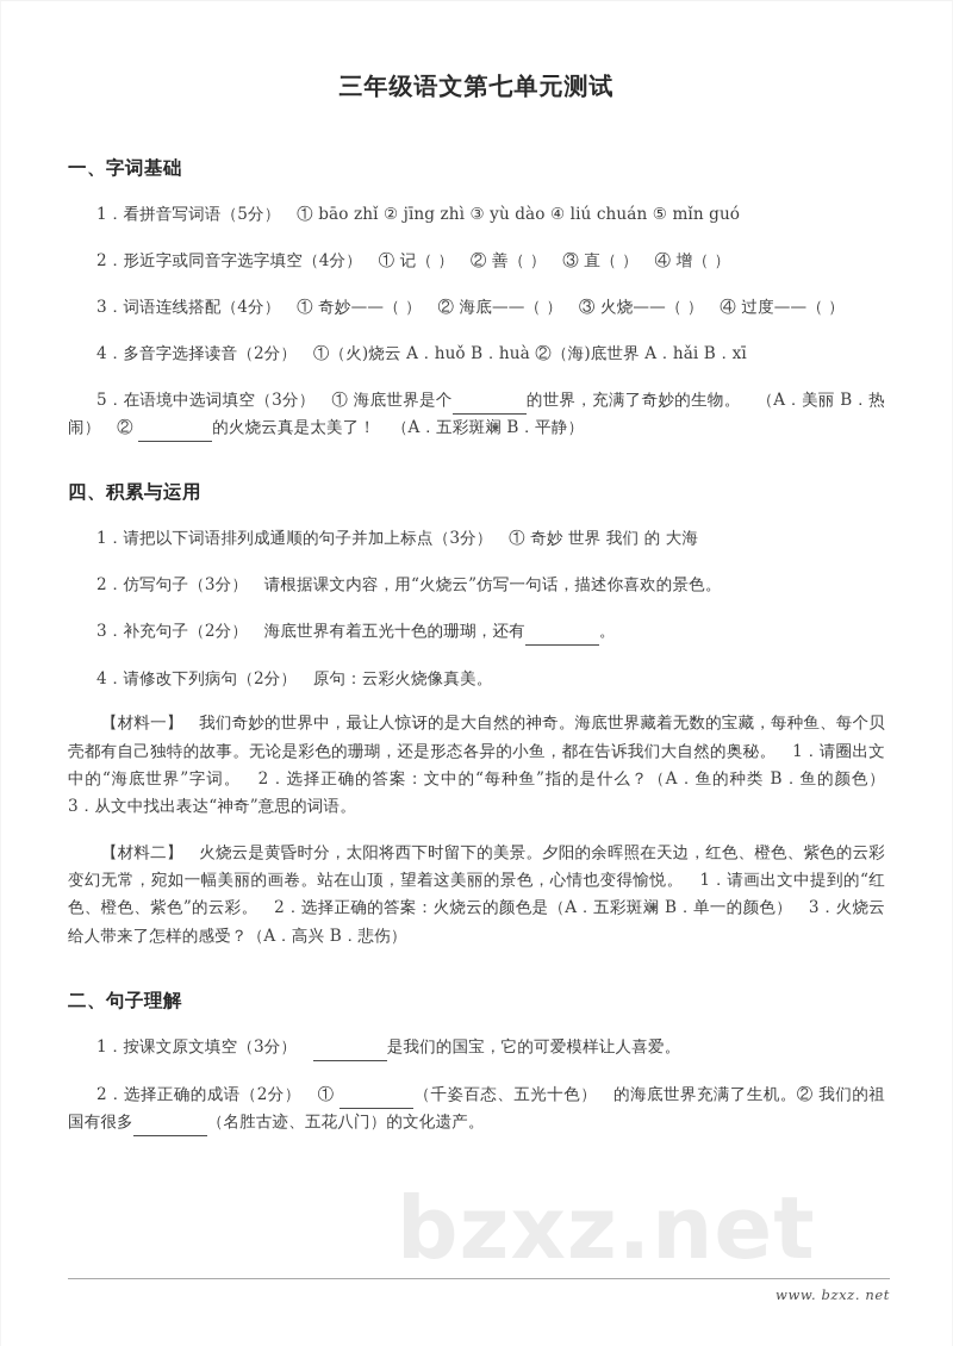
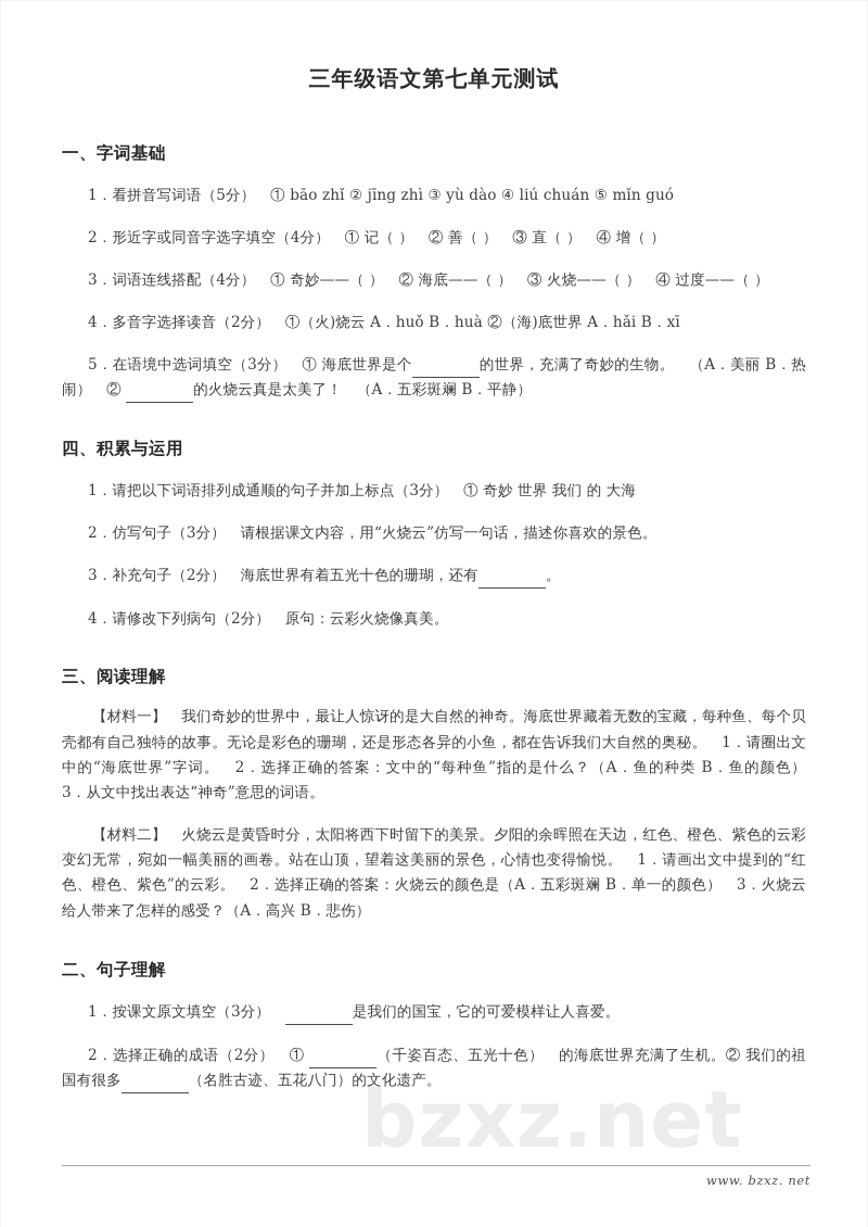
  bzxz.net
  三年级语文第七单元测试
  一、字词基础
  1．看拼音写词语（5分） ① bāo zhǐ ② jīng zhì ③ yù dào ④ liú chuán ⑤ mǐn guó
  2．形近字或同音字选字填空（4分） ① 记（ ） ② 善（ ） ③ 直（ ） ④ 增（ ）
  3．词语连线搭配（4分） ① 奇妙——（ ） ② 海底——（ ） ③ 火烧——（ ） ④ 过度——（ ）
  4．多音字选择读音（2分） ①（火)烧云 A．huǒ B．huà ②（海)底世界 A．hǎi B．xī
  5．在语境中选词填空（3分） ① 海底世界是个 的世界，充满了奇妙的生物。 （A．美丽 B．热闹） ② 的火烧云真是太美了！ （A．五彩斑斓 B．平静）
  四、积累与运用
  1．请把以下词语排列成通顺的句子并加上标点（3分） ① 奇妙 世界 我们 的 大海
  2．仿写句子（3分） 请根据课文内容，用“火烧云”仿写一句话，描述你喜欢的景色。
  3．补充句子（2分） 海底世界有着五光十色的珊瑚，还有 。
  4．请修改下列病句（2分） 原句：云彩火烧像真美。
+ 三、阅读理解
  【材料一】 我们奇妙的世界中，最让人惊讶的是大自然的神奇。海底世界藏着无数的宝藏，每种鱼、每个贝壳都有自己独特的故事。无论是彩色的珊瑚，还是形态各异的小鱼，都在告诉我们大自然的奥秘。 1．请圈出文中的“海底世界”字词。 2．选择正确的答案：文中的“每种鱼”指的是什么？（A．鱼的种类 B．鱼的颜色） 3．从文中找出表达“神奇”意思的词语。
  【材料二】 火烧云是黄昏时分，太阳将西下时留下的美景。夕阳的余晖照在天边，红色、橙色、紫色的云彩变幻无常，宛如一幅美丽的画卷。站在山顶，望着这美丽的景色，心情也变得愉悦。 1．请画出文中提到的“红色、橙色、紫色”的云彩。 2．选择正确的答案：火烧云的颜色是（A．五彩斑斓 B．单一的颜色） 3．火烧云给人带来了怎样的感受？（A．高兴 B．悲伤）
  二、句子理解
  1．按课文原文填空（3分） 是我们的国宝，它的可爱模样让人喜爱。
  2．选择正确的成语（2分） ① （千姿百态、五光十色） 的海底世界充满了生机。② 我们的祖国有很多 （名胜古迹、五花八门）的文化遗产。
  www. bzxz. net
